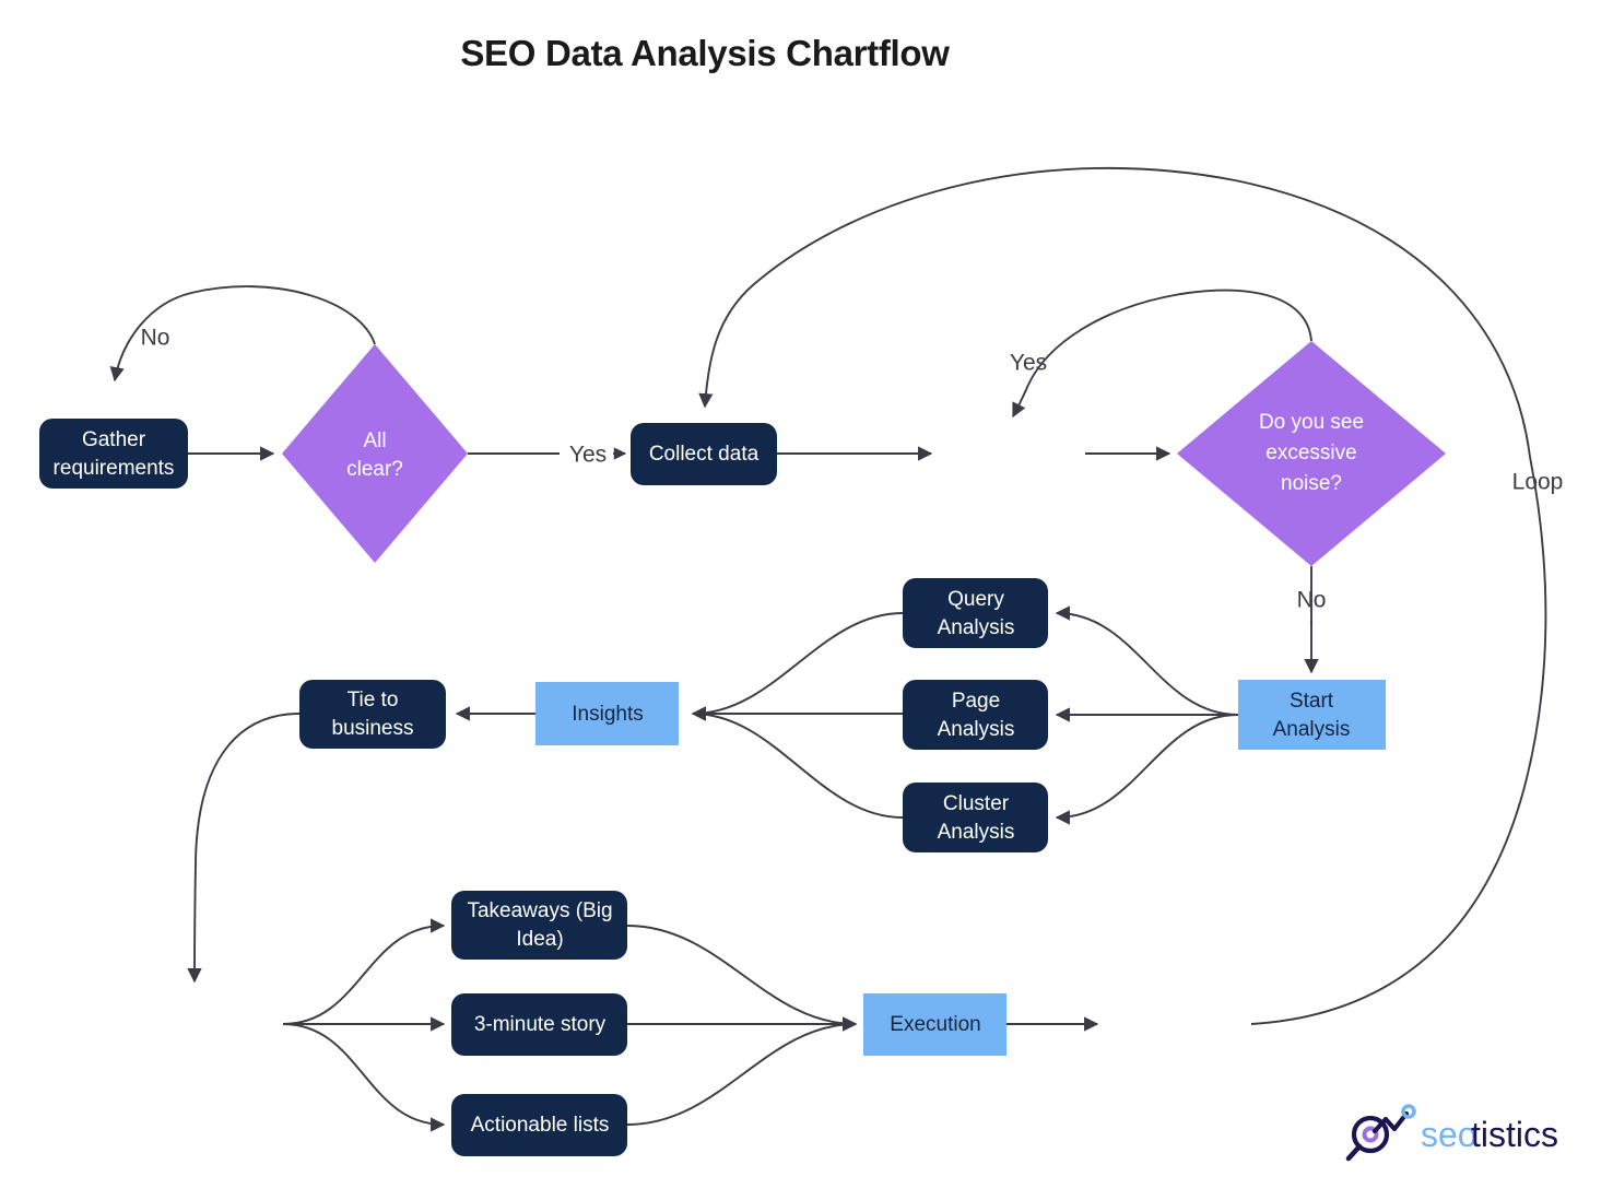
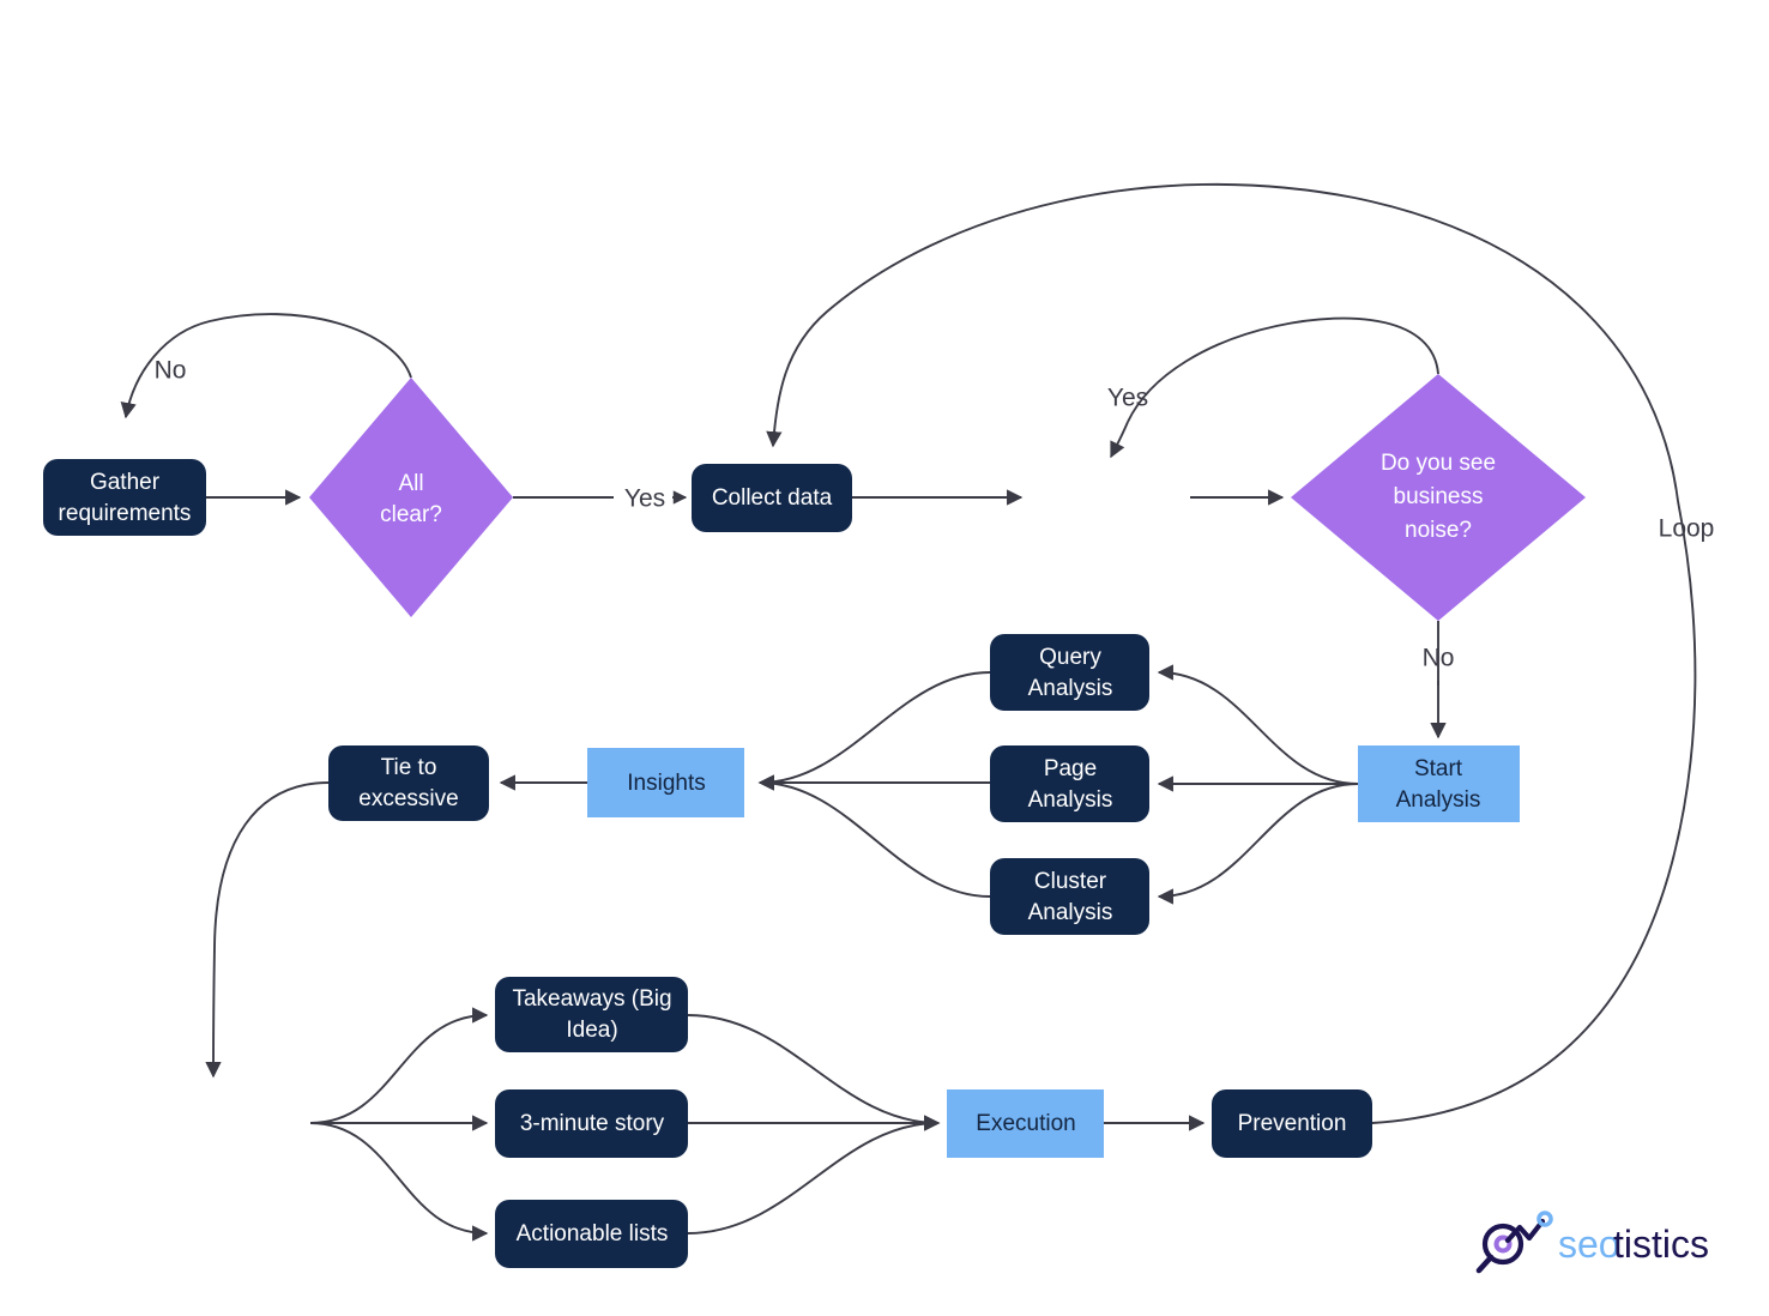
- SEO Data Analysis Chartflow
  Gather
  requirements
  All
  clear?
  Collect data
  Do you see
- excessive
+ business
  noise?
  Start
  Analysis
  Query
  Analysis
  Page
  Analysis
  Cluster
  Analysis
  Insights
  Tie to
- business
+ excessive
  Takeaways (Big
  Idea)
  3-minute story
  Actionable lists
  Execution
+ Prevention
  No
  Yes
  Yes
  No
  Loop
  seo
  tistics
